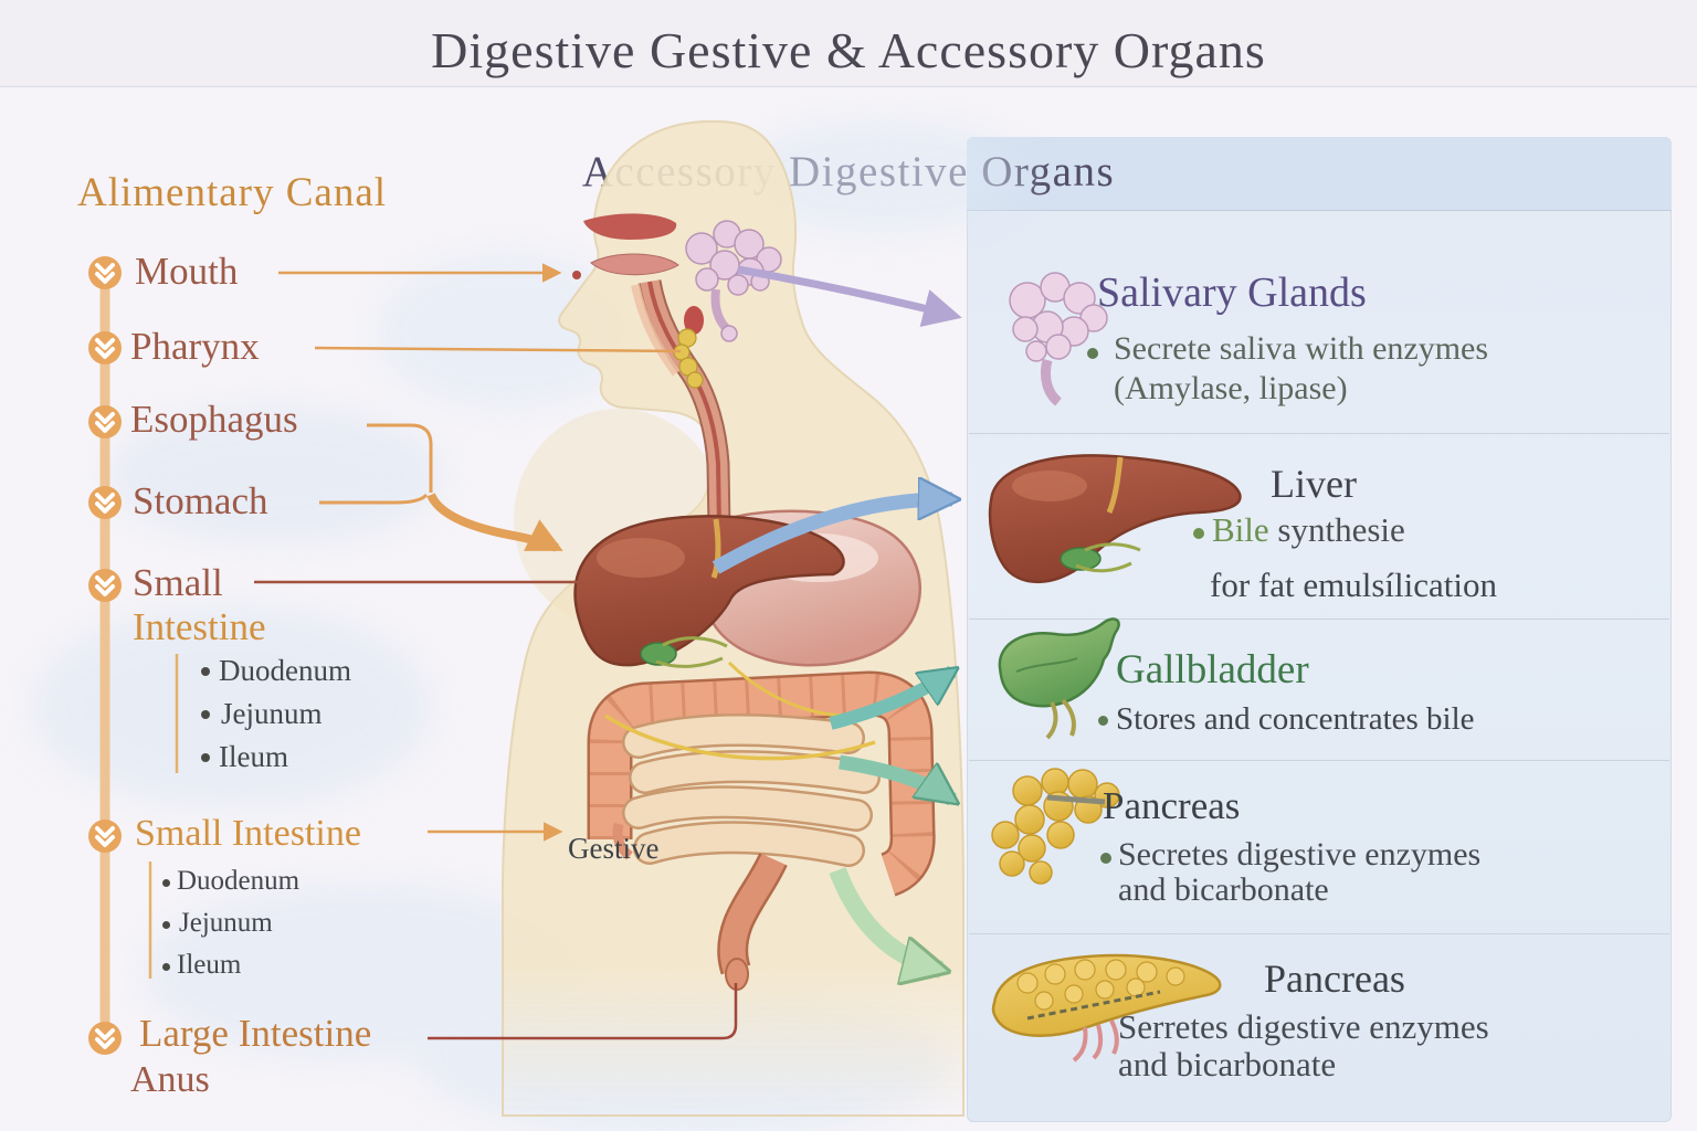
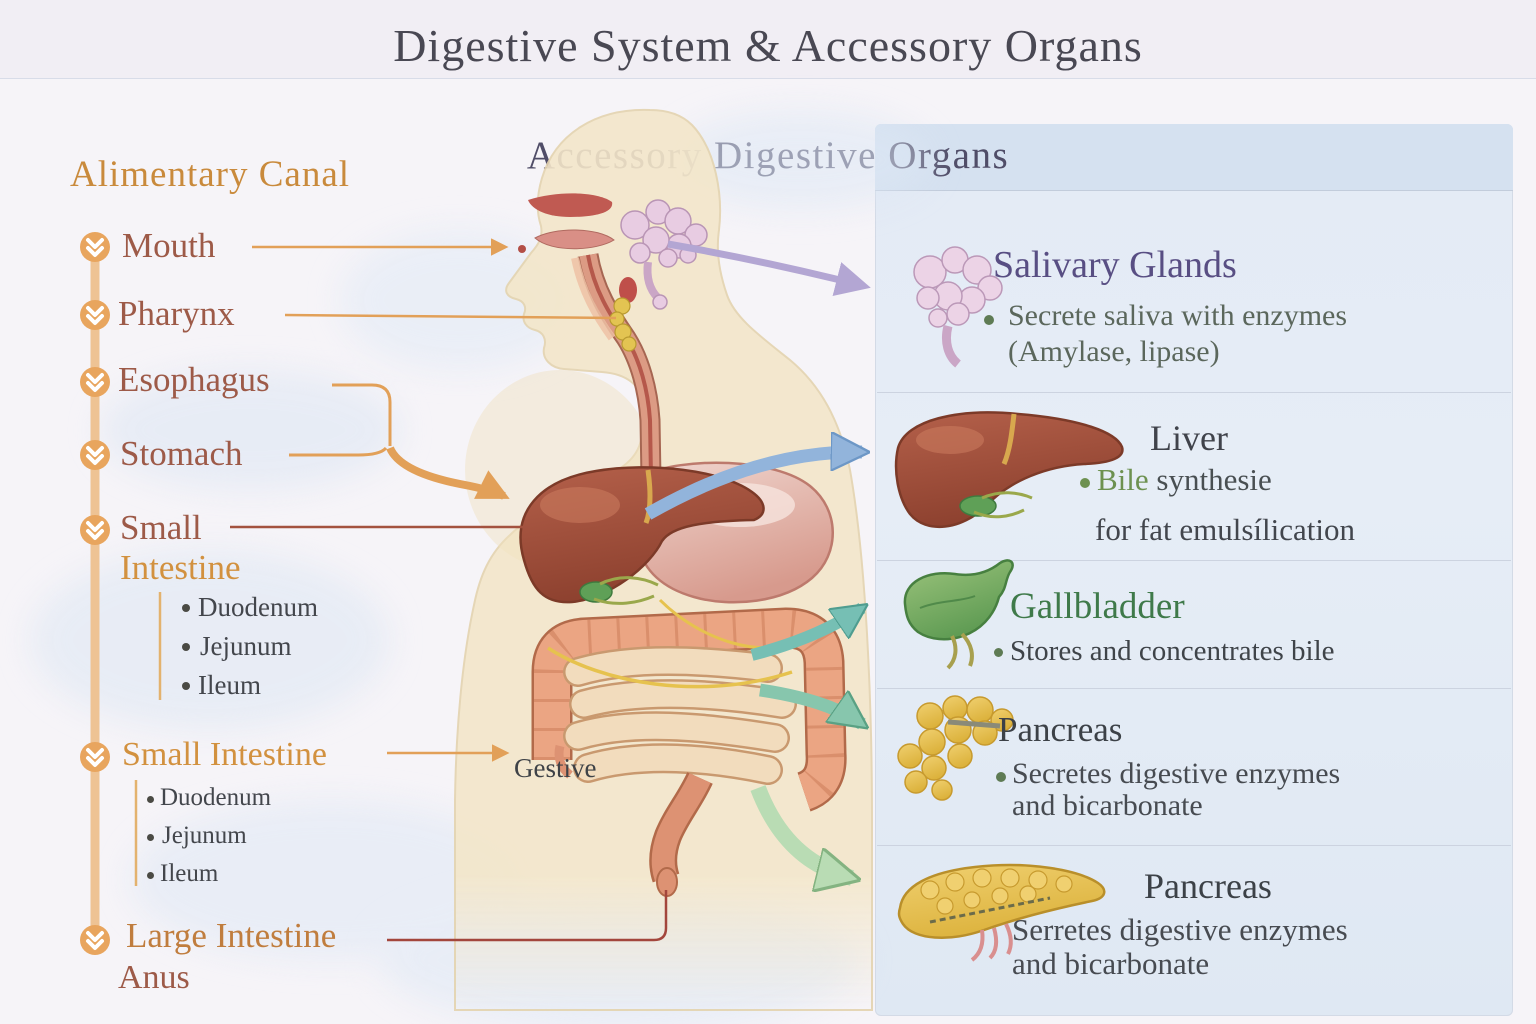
- Digestive Gestive & Accessory Organs
+ Digestive System & Accessory Organs
  Alimentary Canal
  Mouth
  Pharynx
  Esophagus
  Stomach
  Small
  Intestine
  Duodenum
  Jejunum
  Ileum
  Small Intestine
  Gestive
  Duodenum
  Jejunum
  Ileum
  Large Intestine
  Anus
  Salivary Glands
  Secrete saliva with enzymes
  (Amylase, lipase)
  Liver
  Bile synthesie
  for fat emulsílication
  Gallbladder
  Stores and concentrates bile
  Pancreas
  Secretes digestive enzymes
  and bicarbonate
  Pancreas
  Serretes digestive enzymes
  and bicarbonate
